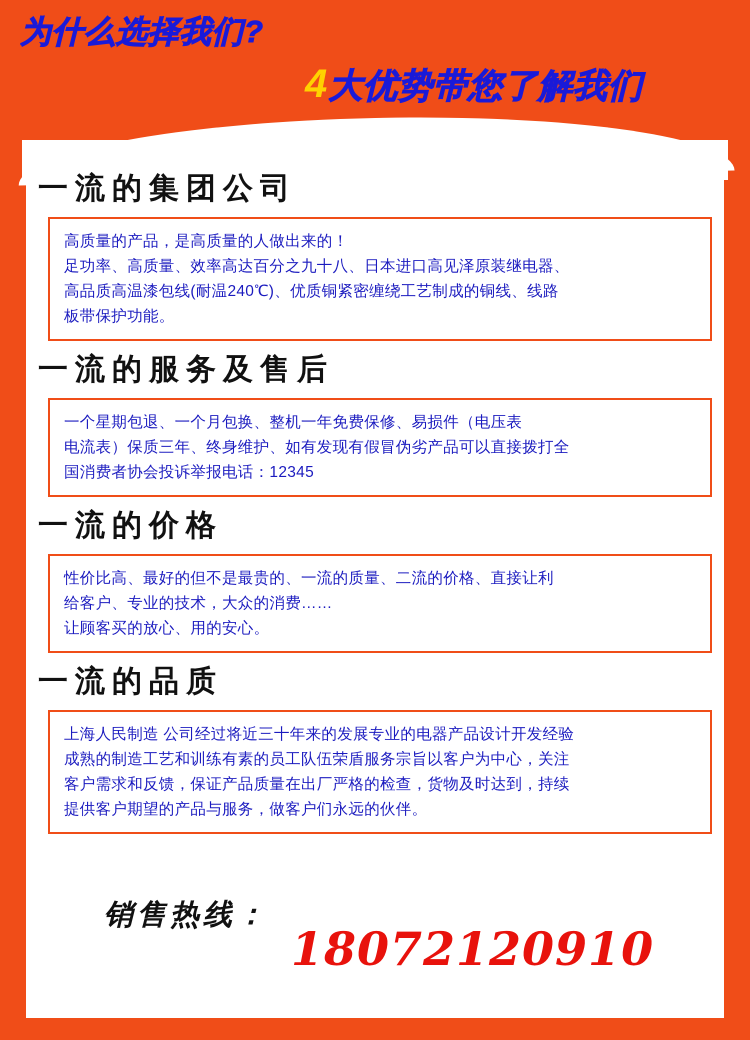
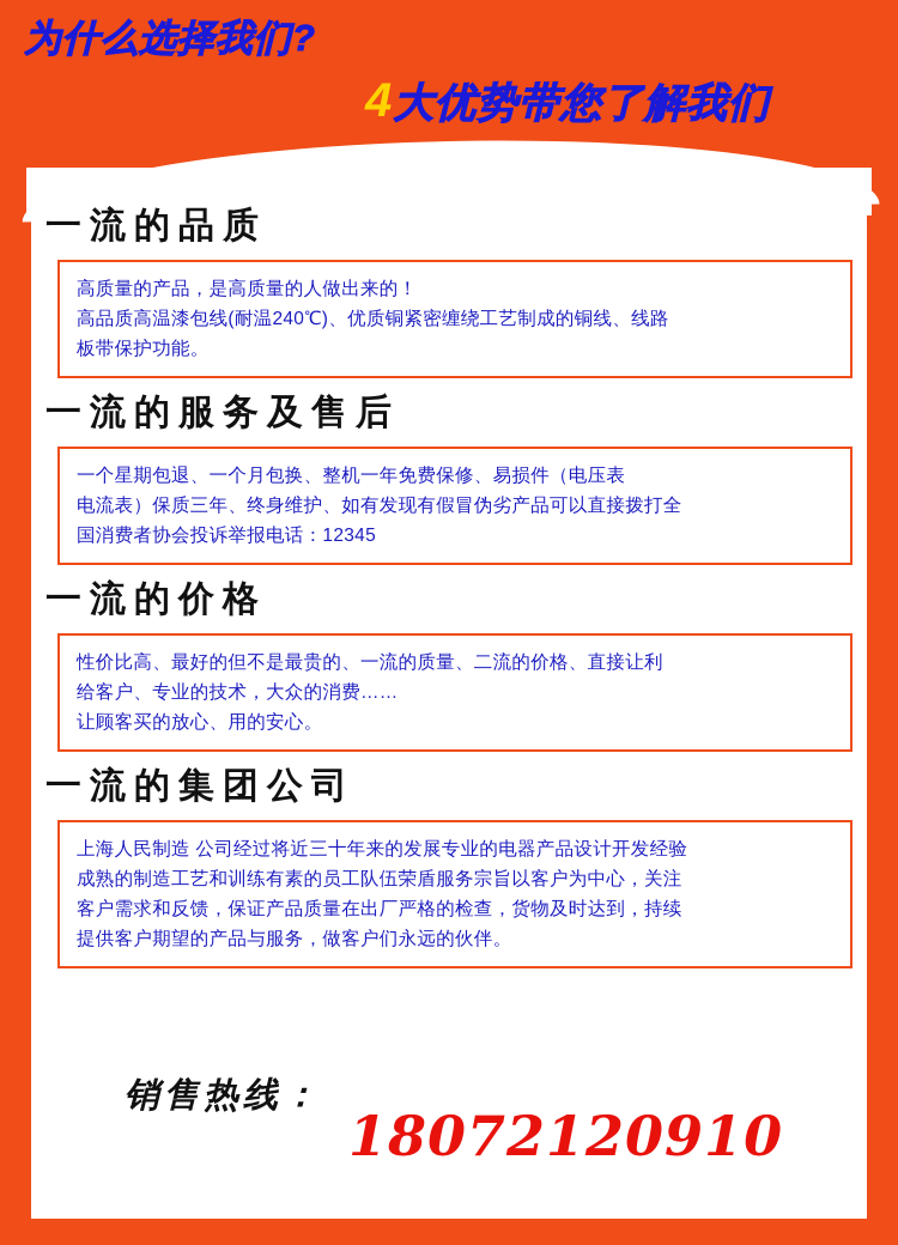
  为什么选择我们?
  4大优势带您了解我们
- 一流的集团公司
+ 一流的品质
  高质量的产品，是高质量的人做出来的！
- 足功率、高质量、效率高达百分之九十八、日本进口高见泽原装继电器、
  高品质高温漆包线(耐温240℃)、优质铜紧密缠绕工艺制成的铜线、线路
  板带保护功能。
  一流的服务及售后
  一个星期包退、一个月包换、整机一年免费保修、易损件（电压表
  电流表）保质三年、终身维护、如有发现有假冒伪劣产品可以直接拨打全
  国消费者协会投诉举报电话：12345
  一流的价格
  性价比高、最好的但不是最贵的、一流的质量、二流的价格、直接让利
  给客户、专业的技术，大众的消费……
  让顾客买的放心、用的安心。
- 一流的品质
+ 一流的集团公司
  上海人民制造 公司经过将近三十年来的发展专业的电器产品设计开发经验
  成熟的制造工艺和训练有素的员工队伍荣盾服务宗旨以客户为中心，关注
  客户需求和反馈，保证产品质量在出厂严格的检查，货物及时达到，持续
  提供客户期望的产品与服务，做客户们永远的伙伴。
  销售热线：
  18072120910
